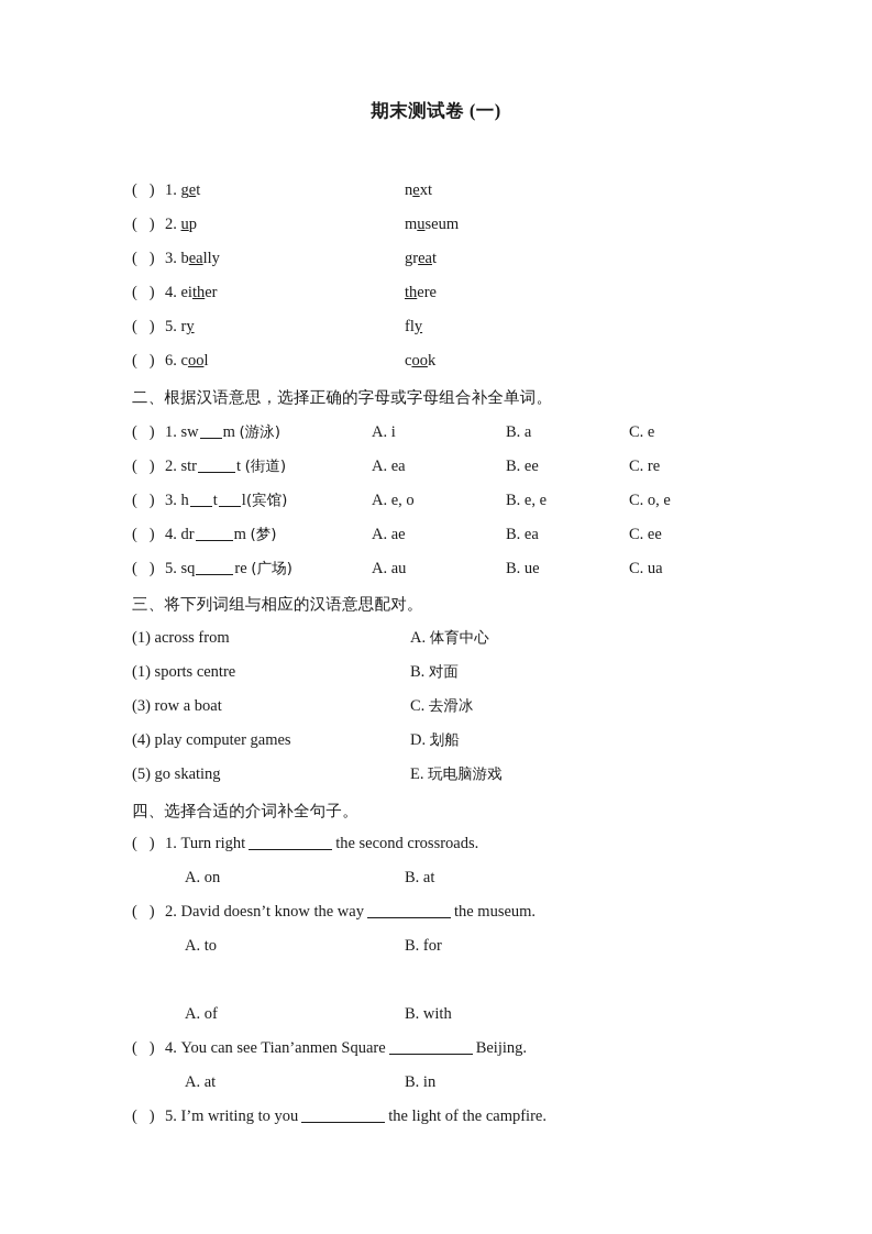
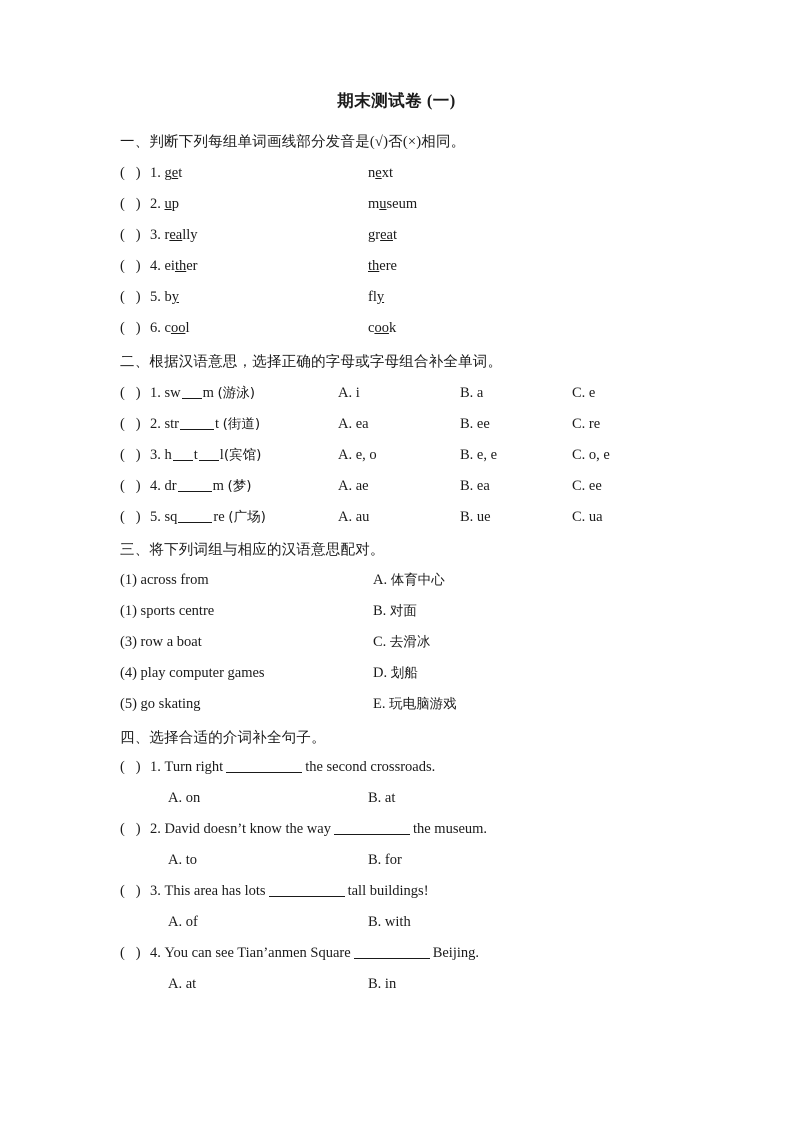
  期末测试卷 (一)
+ 一、判断下列每组单词画线部分发音是(√)否(×)相同。
  ( ) 1. get
  next
  ( ) 2. up
  museum
- ( ) 3. beally
+ ( ) 3. really
  great
  ( ) 4. either
  there
- ( ) 5. ry
+ ( ) 5. by
  fly
  ( ) 6. cool
  cook
  二、根据汉语意思，选择正确的字母或字母组合补全单词。
  ( ) 1. sw m (游泳)
  A. i
  B. a
  C. e
  ( ) 2. str t (街道)
  A. ea
  B. ee
  C. re
  ( ) 3. h t l(宾馆)
  A. e, o
  B. e, e
  C. o, e
  ( ) 4. dr m (梦)
  A. ae
  B. ea
  C. ee
  ( ) 5. sq re (广场)
  A. au
  B. ue
  C. ua
  三、将下列词组与相应的汉语意思配对。
  (1) across from
  A. 体育中心
  (1) sports centre
  B. 对面
  (3) row a boat
  C. 去滑冰
  (4) play computer games
  D. 划船
  (5) go skating
  E. 玩电脑游戏
  四、选择合适的介词补全句子。
  ( ) 1. Turn right the second crossroads.
  A. on
  B. at
  ( ) 2. David doesn’t know the way the museum.
  A. to
  B. for
+ ( ) 3. This area has lots tall buildings!
  A. of
  B. with
  ( ) 4. You can see Tian’anmen Square Beijing.
  A. at
  B. in
- ( ) 5. I’m writing to you the light of the campfire.
